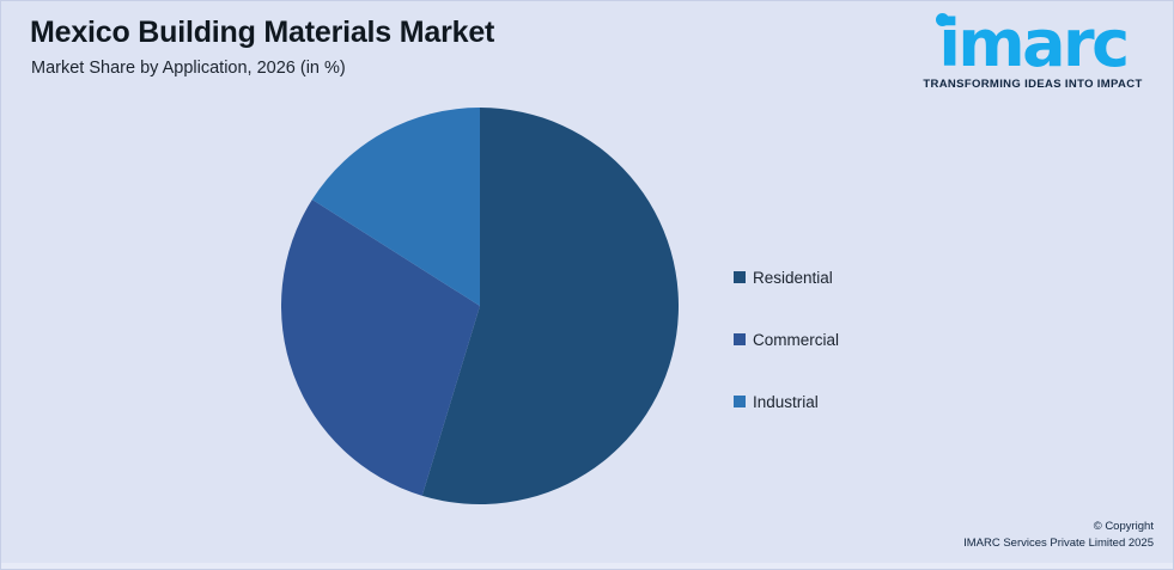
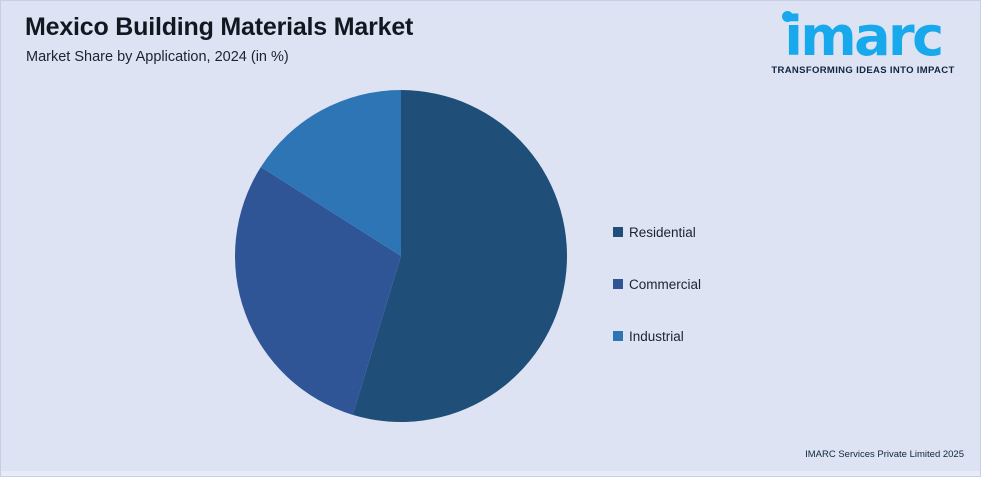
  Mexico Building Materials Market
- Market Share by Application, 2026 (in %)
+ Market Share by Application, 2024 (in %)
  imarc
  TRANSFORMING IDEAS INTO IMPACT
  Residential
  Commercial
  Industrial
- © Copyright
  IMARC Services Private Limited 2025
